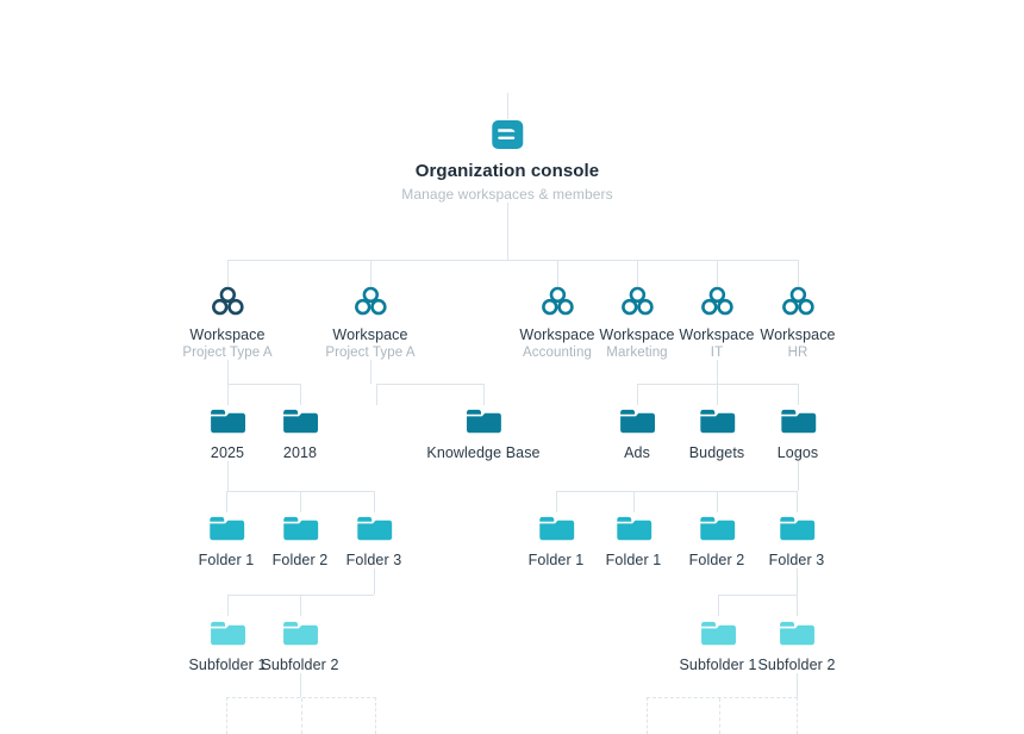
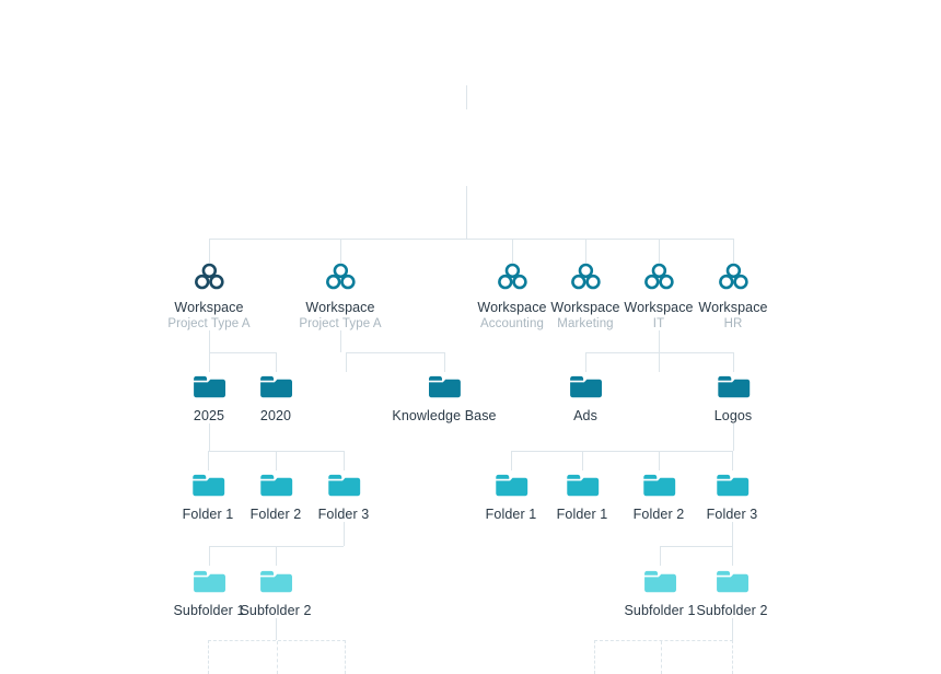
- Organization console
- Manage workspaces & members
  Workspace
  Project Type A
  Workspace
  Project Type A
  Workspace
  Accounting
  Workspace
  Marketing
  Workspace
  IT
  Workspace
  HR
  2025
- 2018
+ 2020
  Knowledge Base
  Ads
- Budgets
  Logos
  Folder 1
  Folder 2
  Folder 3
  Folder 1
  Folder 1
  Folder 2
  Folder 3
  Subfolder 1
  Subfolder 2
  Subfolder 1
  Subfolder 2
